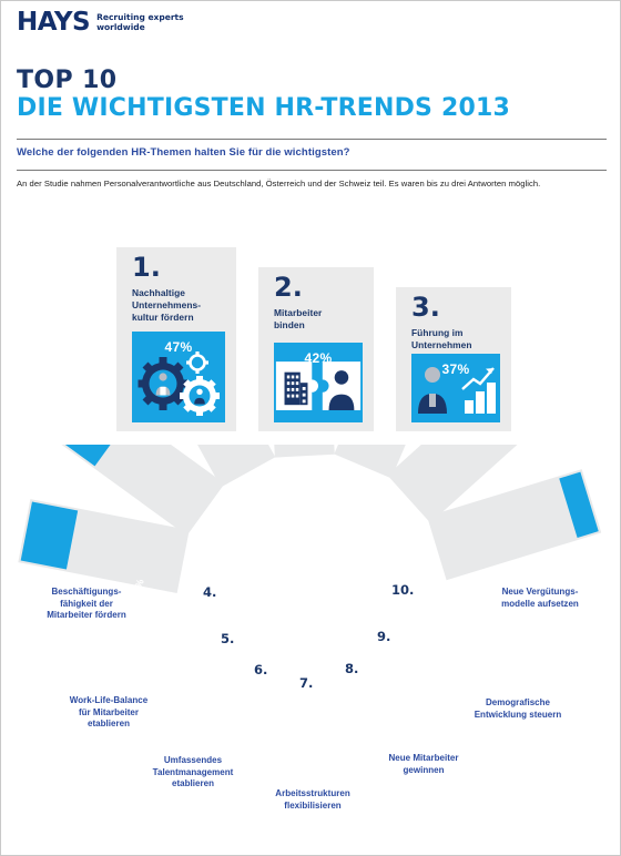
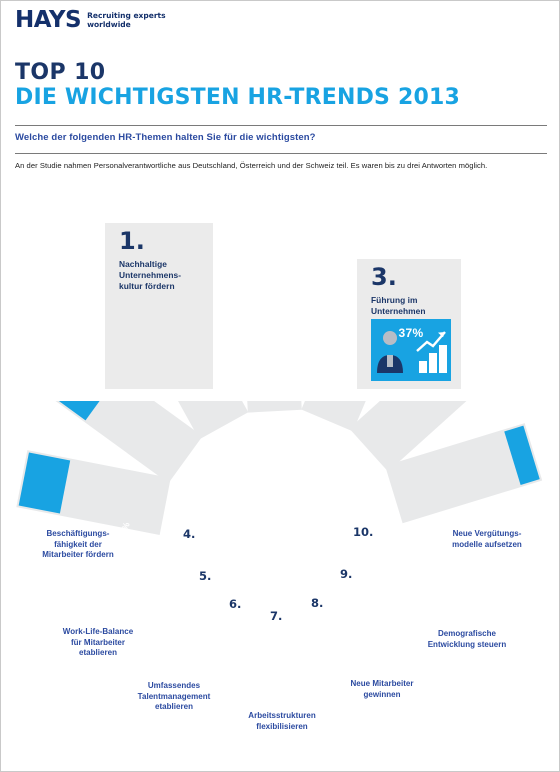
  HAYS
  Recruiting experts
  worldwide
  TOP 10
  DIE WICHTIGSTEN HR-TRENDS 2013
  Welche der folgenden HR-Themen halten Sie für die wichtigsten?
  An der Studie nahmen Personalverantwortliche aus Deutschland, Österreich und der Schweiz teil. Es waren bis zu drei Antworten möglich.
  1.
  Nachhaltige
  Unternehmens-
  kultur fördern
- 47%
- 2.
- Mitarbeiter
- binden
- 42%
  3.
  Führung im
  Unternehmen
  37%
  4.
  5.
  6.
  7.
  8.
  9.
  10.
  Beschäftigungs-
  fähigkeit der
  Mitarbeiter fördern
  Work-Life-Balance
  für Mitarbeiter
  etablieren
  Umfassendes
  Talentmanagement
  etablieren
  Arbeitsstrukturen
  flexibilisieren
  Neue Mitarbeiter
  gewinnen
  Demografische
  Entwicklung steuern
  Neue Vergütungs-
  modelle aufsetzen
